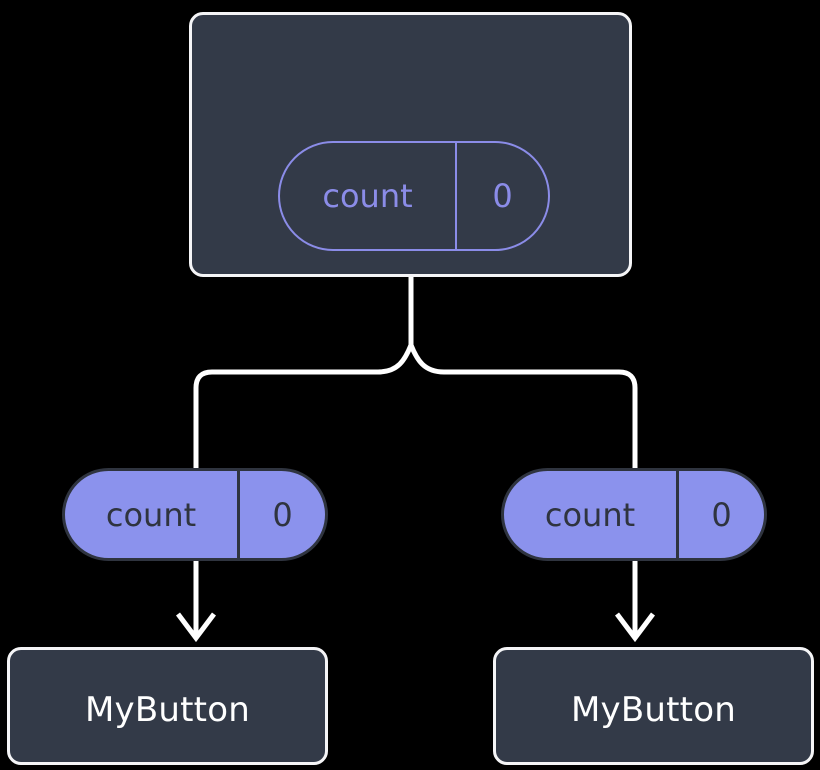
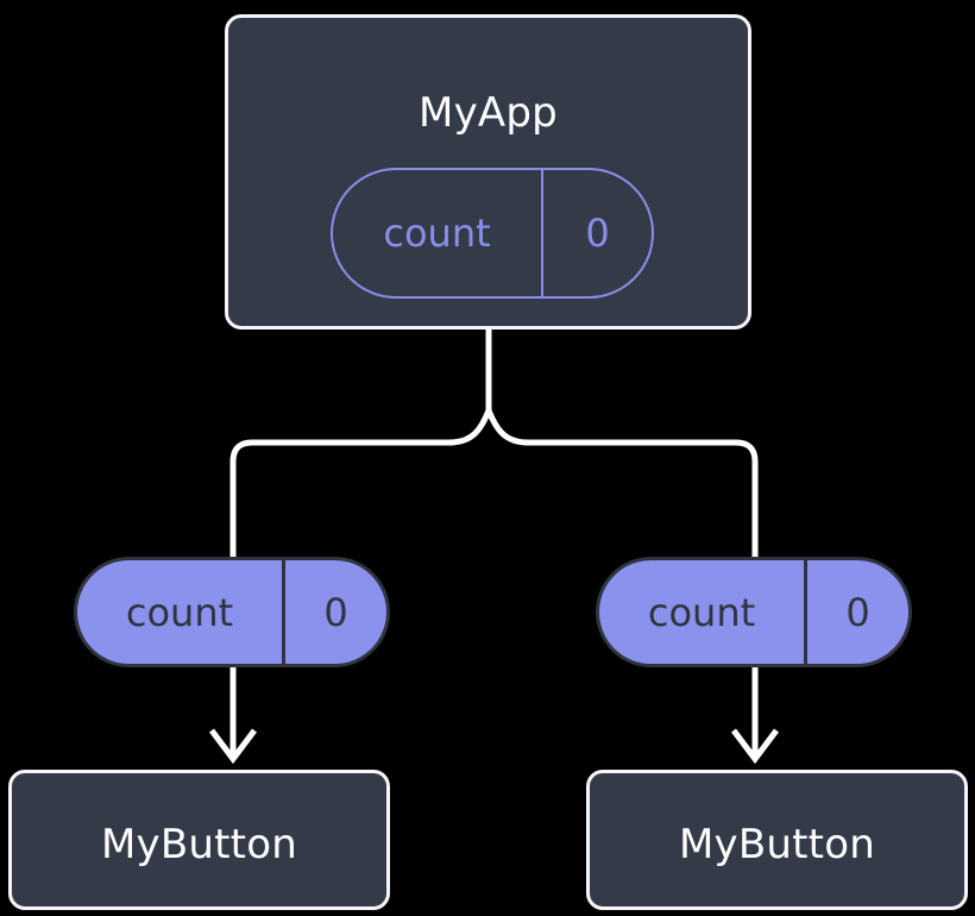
+ MyApp
  count
  0
  count
  0
  MyButton
  count
  0
  MyButton
